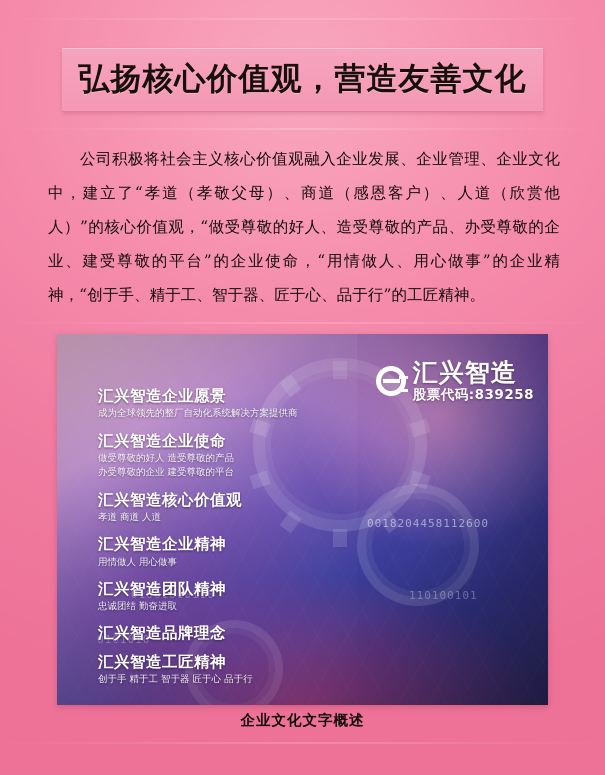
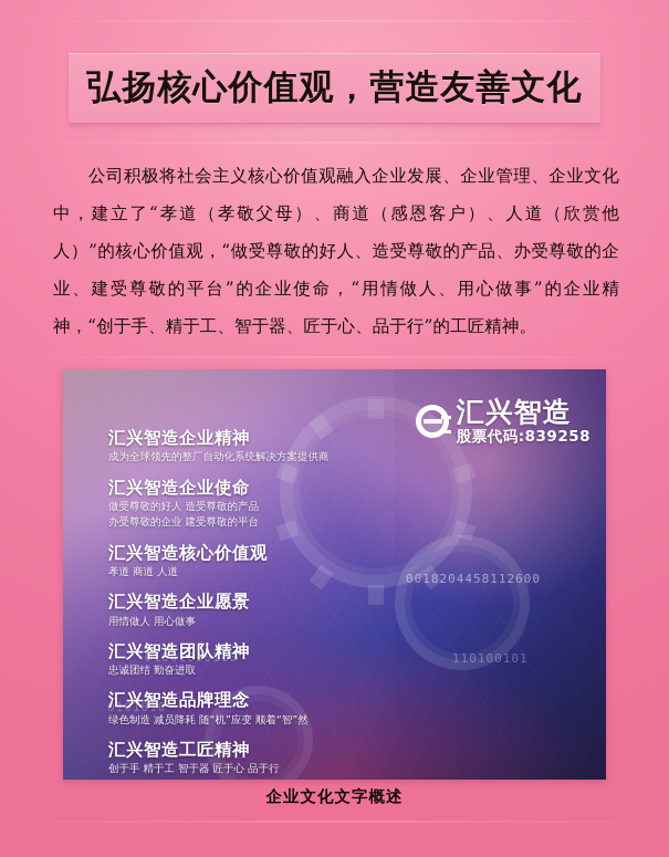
  弘扬核心价值观，营造友善文化
  公司积极将社会主义核心价值观融入企业发展、企业管理、企业文化中，建立了“孝道（孝敬父母）、商道（感恩客户）、人道（欣赏他人）”的核心价值观，“做受尊敬的好人、造受尊敬的产品、办受尊敬的企业、建受尊敬的平台”的企业使命，“用情做人、用心做事”的企业精神，“创于手、精于工、智于器、匠于心、品于行”的工匠精神。
  0018204458112600
  01001010110
  0101010
  110100101
  汇兴智造
  股票代码:839258
- 汇兴智造企业愿景
+ 汇兴智造企业精神
  成为全球领先的整厂自动化系统解决方案提供商
  汇兴智造企业使命
  做受尊敬的好人 造受尊敬的产品
  办受尊敬的企业 建受尊敬的平台
  汇兴智造核心价值观
  孝道 商道 人道
- 汇兴智造企业精神
+ 汇兴智造企业愿景
  用情做人 用心做事
  汇兴智造团队精神
  忠诚团结 勤奋进取
  汇兴智造品牌理念
+ 绿色制造 减员降耗 随“机”应变 顺着“智”然
  汇兴智造工匠精神
  创于手 精于工 智于器 匠于心 品于行
  企业文化文字概述
